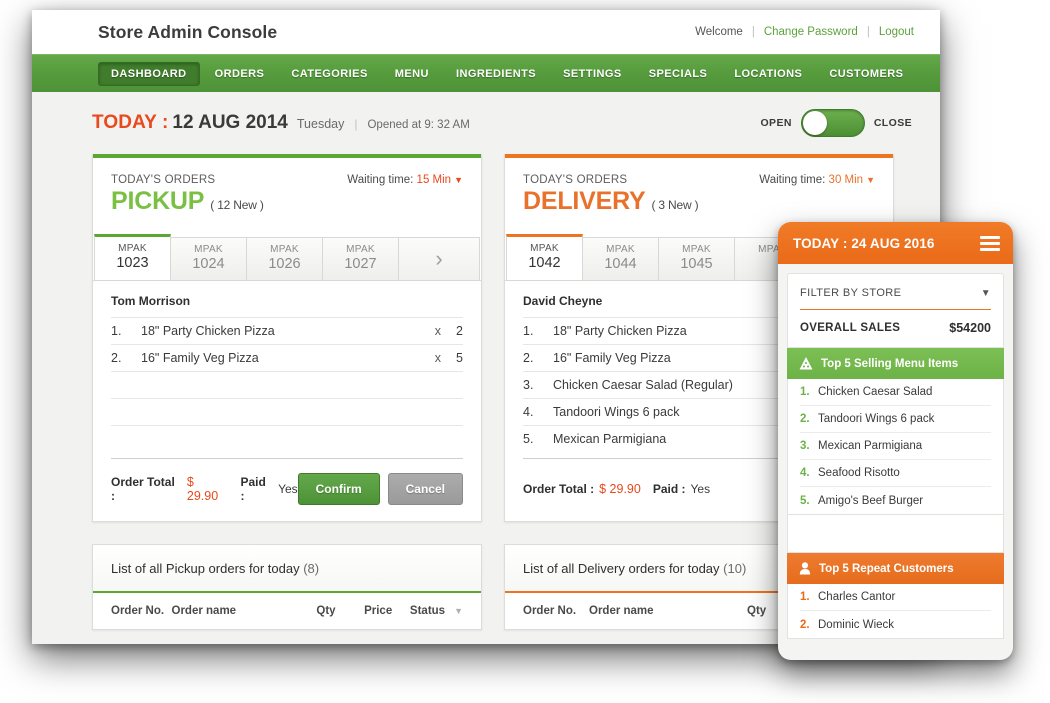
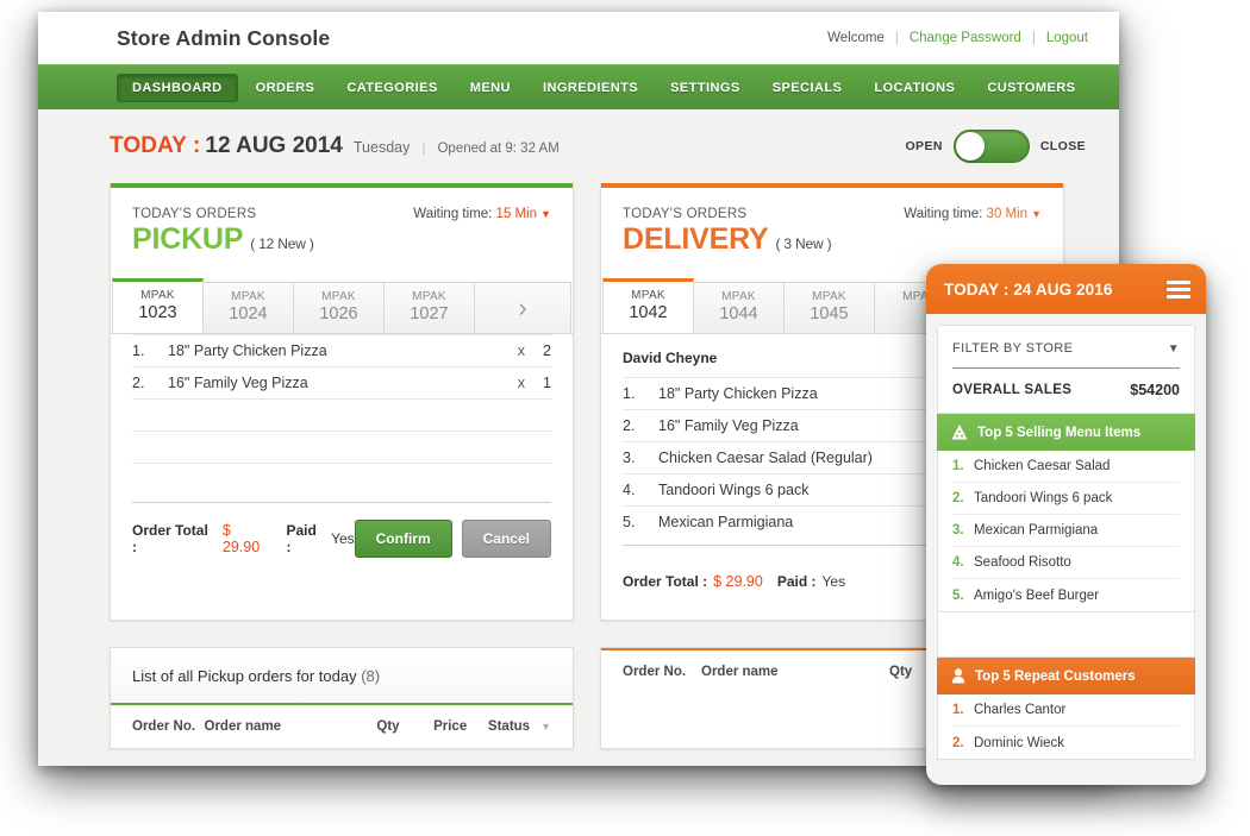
  Store Admin Console
  Welcome
  |
  Change Password
  |
  Logout
  DASHBOARD
  ORDERS
  CATEGORIES
  MENU
  INGREDIENTS
  SETTINGS
  SPECIALS
  LOCATIONS
  CUSTOMERS
  TODAY :
  12 AUG 2014
  Tuesday
  |
  Opened at 9: 32 AM
  OPEN
  CLOSE
  TODAY'S ORDERS
  Waiting time: 15 Min ▼
  PICKUP ( 12 New )
  MPAK
  1023
  MPAK
  1024
  MPAK
  1026
  MPAK
  1027
  ›
- Tom Morrison
  1.
  18" Party Chicken Pizza
  x
  2
  2.
  16" Family Veg Pizza
  x
- 5
+ 1
  Order Total :
  $ 29.90
  Paid :
  Yes
  Confirm
  Cancel
  TODAY'S ORDERS
  Waiting time: 30 Min ▼
  DELIVERY ( 3 New )
  MPAK
  1042
  MPAK
  1044
  MPAK
  1045
  MPA
  David Cheyne
  1.
  18" Party Chicken Pizza
  2.
  16" Family Veg Pizza
  3.
  Chicken Caesar Salad (Regular)
  4.
  Tandoori Wings 6 pack
  5.
  Mexican Parmigiana
  Order Total :
  $ 29.90
  Paid :
  Yes
  List of all Pickup orders for today (8)
  Order No.
  Order name
  Qty
  Price
  Status
  ▼
- List of all Delivery orders for today (10)
  Order No.
  Order name
  Qty
  TODAY : 24 AUG 2016
  FILTER BY STORE
  ▼
  OVERALL SALES
  $54200
  Top 5 Selling Menu Items
  1.
  Chicken Caesar Salad
  2.
  Tandoori Wings 6 pack
  3.
  Mexican Parmigiana
  4.
  Seafood Risotto
  5.
  Amigo's Beef Burger
  Top 5 Repeat Customers
  1.
  Charles Cantor
  2.
  Dominic Wieck
